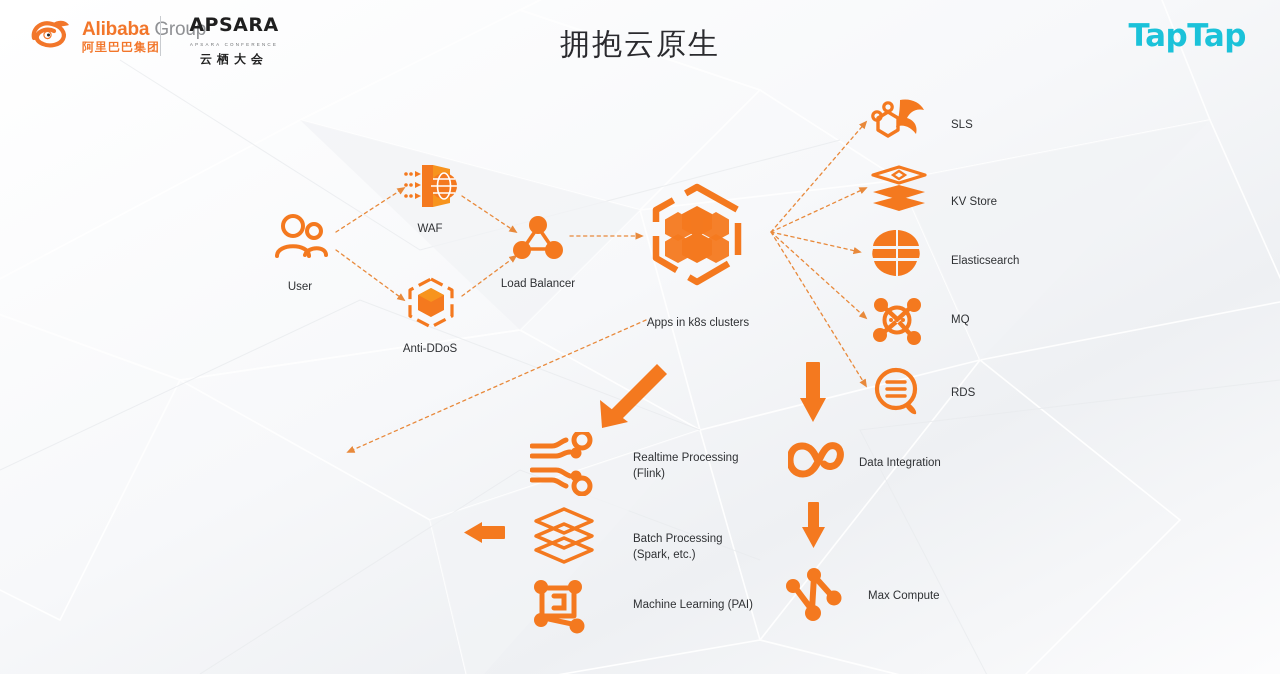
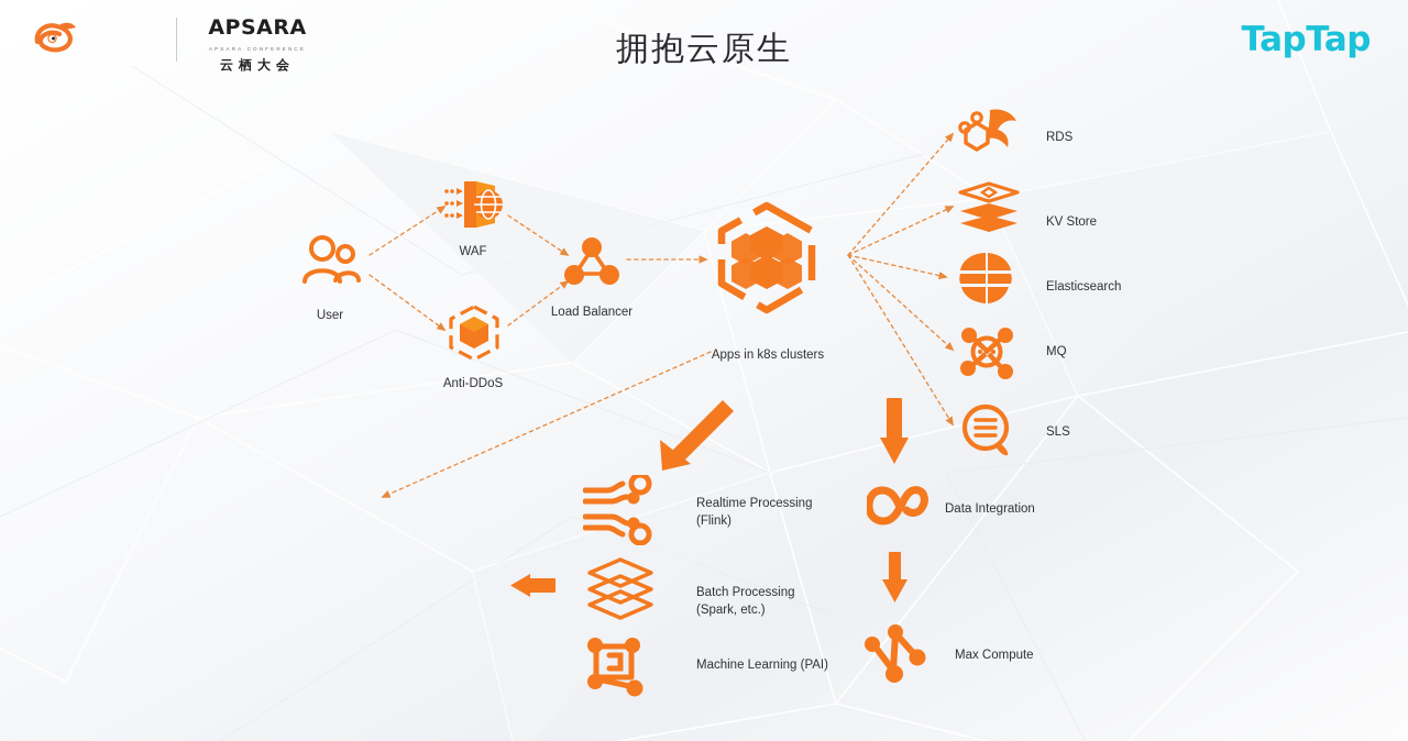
- Alibaba Group
- 阿里巴巴集团
  APSARA
  云栖大会
  拥抱云原生
  TapTap
  User
  WAF
  Anti-DDoS
  Load Balancer
  Apps in k8s clusters
- SLS
+ RDS
  KV Store
  Elasticsearch
  MQ
- RDS
+ SLS
  Data Integration
  Max Compute
  Realtime Processing
  (Flink)
  Batch Processing
  (Spark, etc.)
  Machine Learning (PAI)
